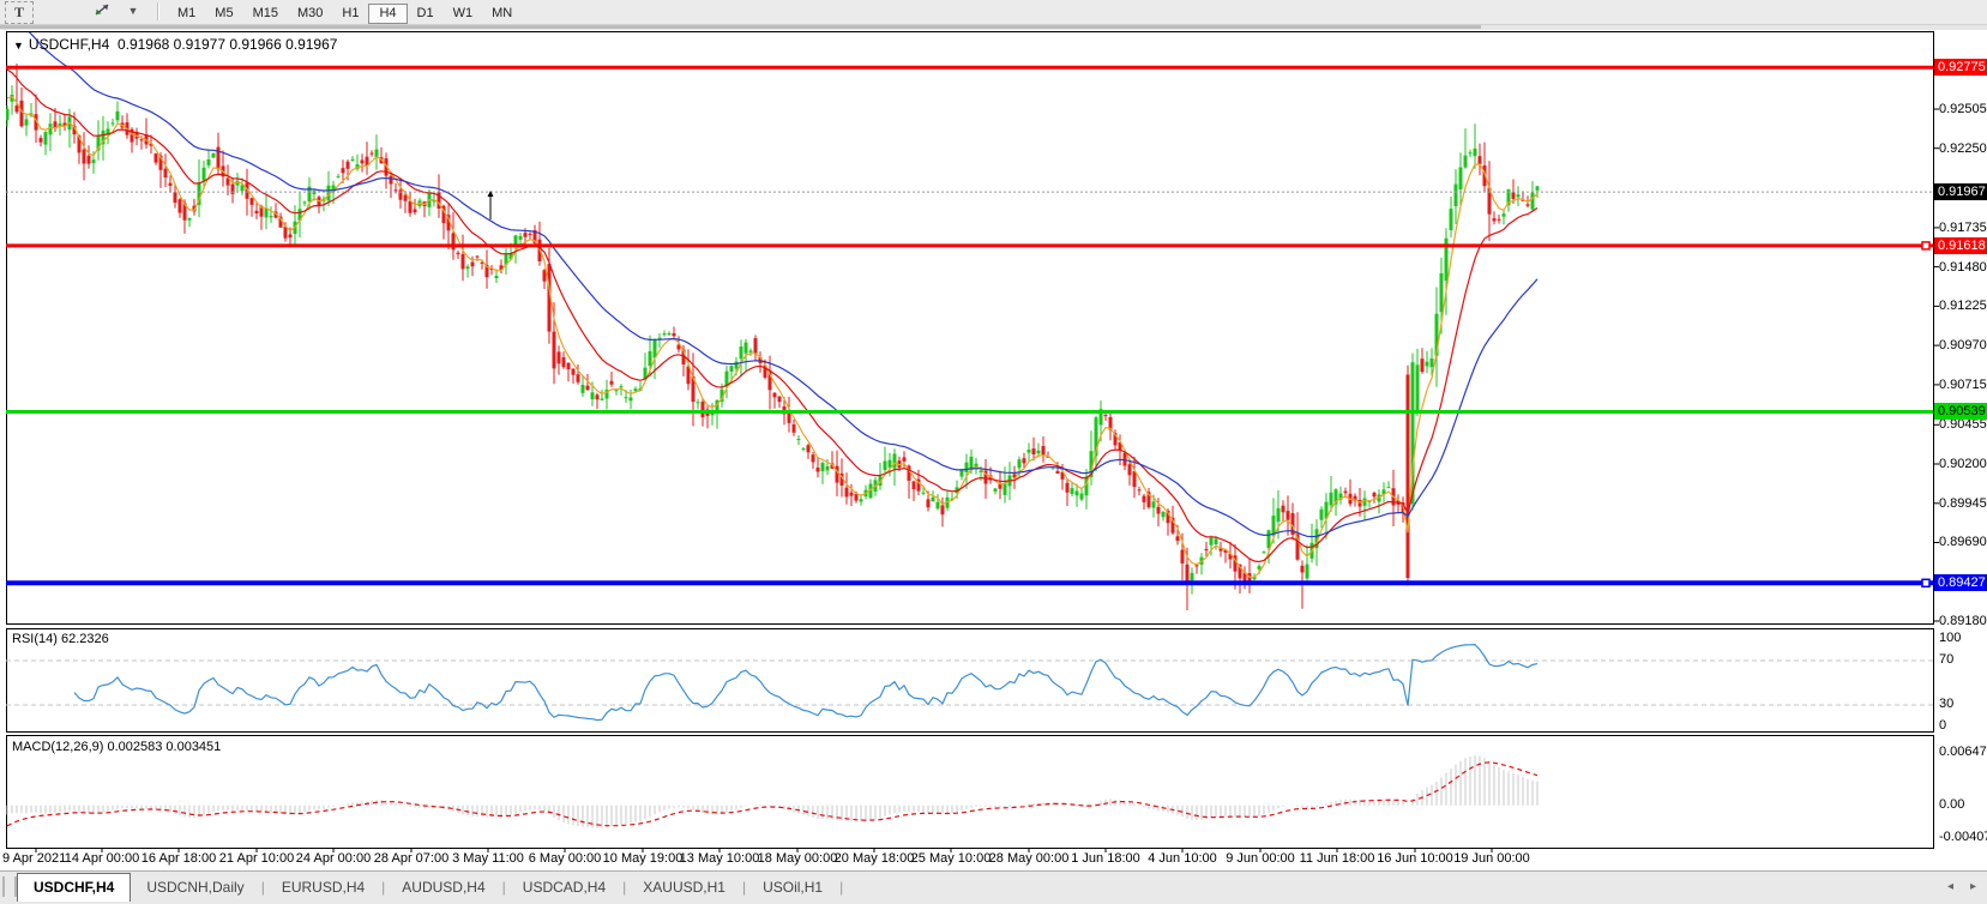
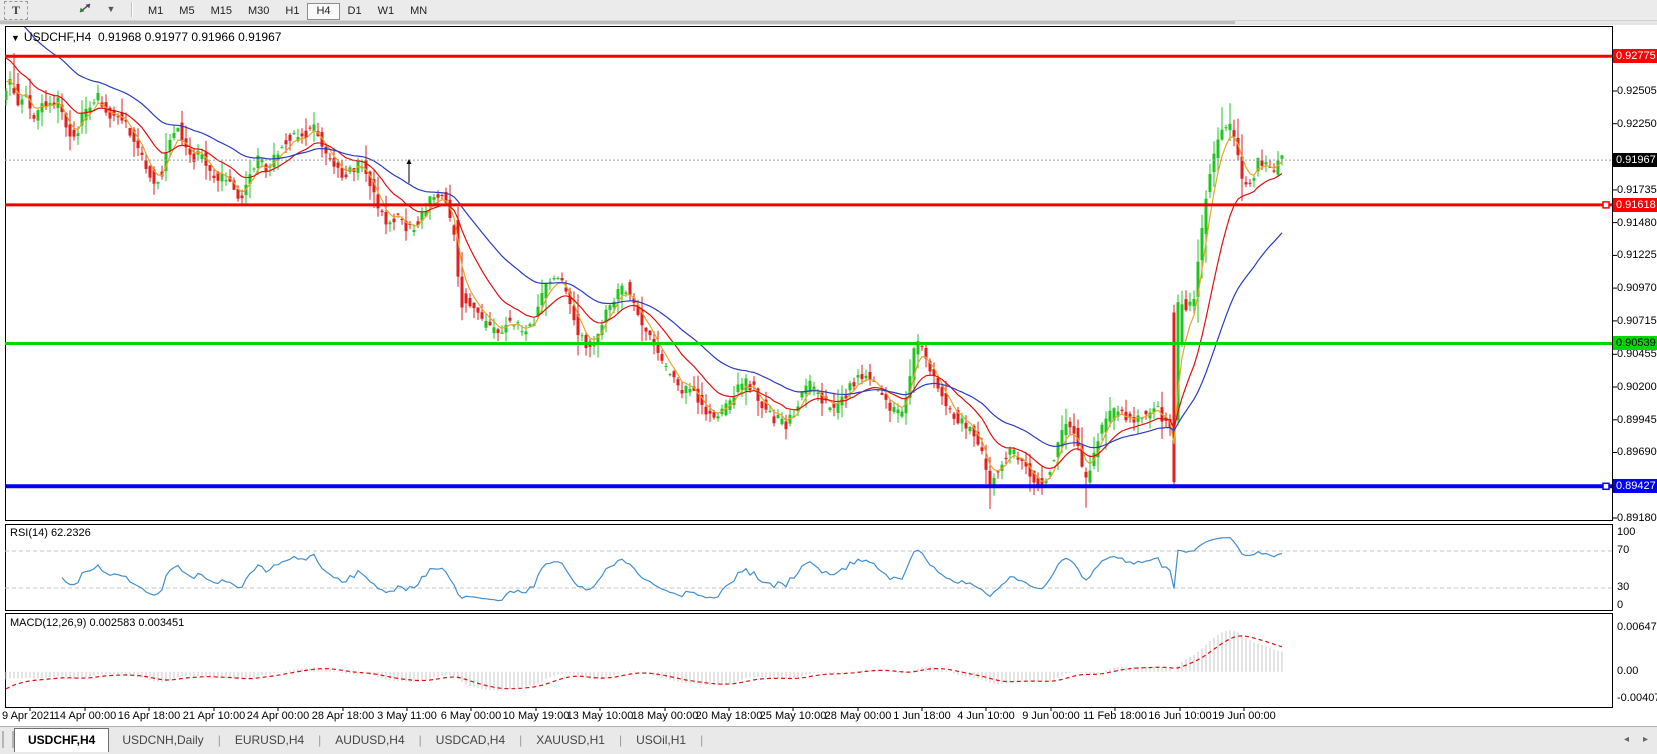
  T
  ▼
  M1 M5 M15 M30 H1 H4 D1 W1 MN
  ▼ USDCHF,H4 0.91968 0.91977 0.91966 0.91967
  RSI(14) 62.2326
  MACD(12,26,9) 0.002583 0.003451
  0.92775
  0.92505
  0.92250
  0.91967
  0.91735
  0.91618
  0.91480
  0.91225
  0.90970
  0.90715
  0.90539
  0.90455
  0.90200
  0.89945
  0.89690
  0.89427
  0.89180
  0
  30
  70
  100
  0.00647
  0.00
  -0.0040
  9 Apr 2021
  14 Apr 00:00
  16 Apr 18:00
  21 Apr 10:00
  24 Apr 00:00
- 28 Apr 07:00
+ 28 Apr 18:00
  3 May 11:00
  6 May 00:00
  10 May 19:00
  13 May 10:00
  18 May 00:00
  20 May 18:00
  25 May 10:00
  28 May 00:00
  1 Jun 18:00
  4 Jun 10:00
  9 Jun 00:00
- 11 Jun 18:00
+ 11 Feb 18:00
  16 Jun 10:00
  19 Jun 00:00
  USDCHF,H4
  USDCNH,Daily
  |
  EURUSD,H4
  |
  AUDUSD,H4
  |
  USDCAD,H4
  |
  XAUUSD,H1
  |
  USOil,H1
  |
  ◂
  ▸
